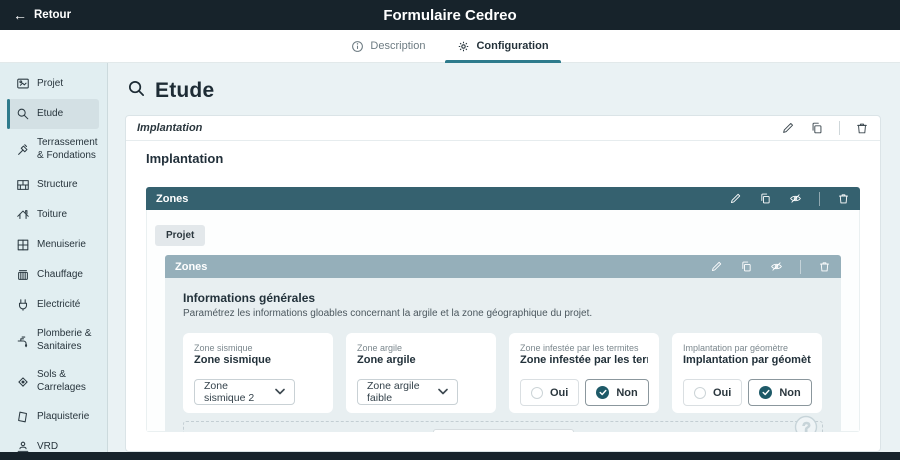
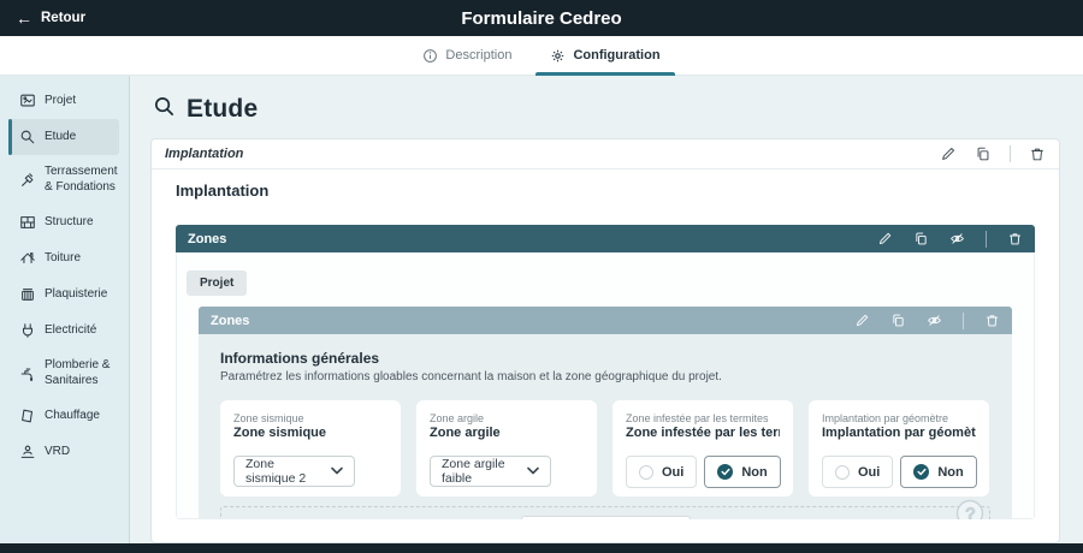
  ←
  Retour
  Formulaire Cedreo
  Description
  Configuration
  Projet
  Etude
  Terrassement & Fondations
  Structure
  Toiture
- Menuiserie
- Chauffage
+ Plaquisterie
  Electricité
  Plomberie & Sanitaires
- Sols & Carrelages
- Plaquisterie
+ Chauffage
  VRD
  Etude
  Implantation
  Implantation
  Zones
  Projet
  Zones
  Informations générales
- Paramétrez les informations gloables concernant la argile et la zone géographique du projet.
+ Paramétrez les informations gloables concernant la maison et la zone géographique du projet.
  Zone sismique
  Zone sismique
  Zone sismique 2
  Zone argile
  Zone argile
  Zone argile faible
  Zone infestée par les termites
  Zone infestée par les ter
  Oui
  Non
  Implantation par géomètre
  Implantation par géomèt
  Oui
  Non
  ?
